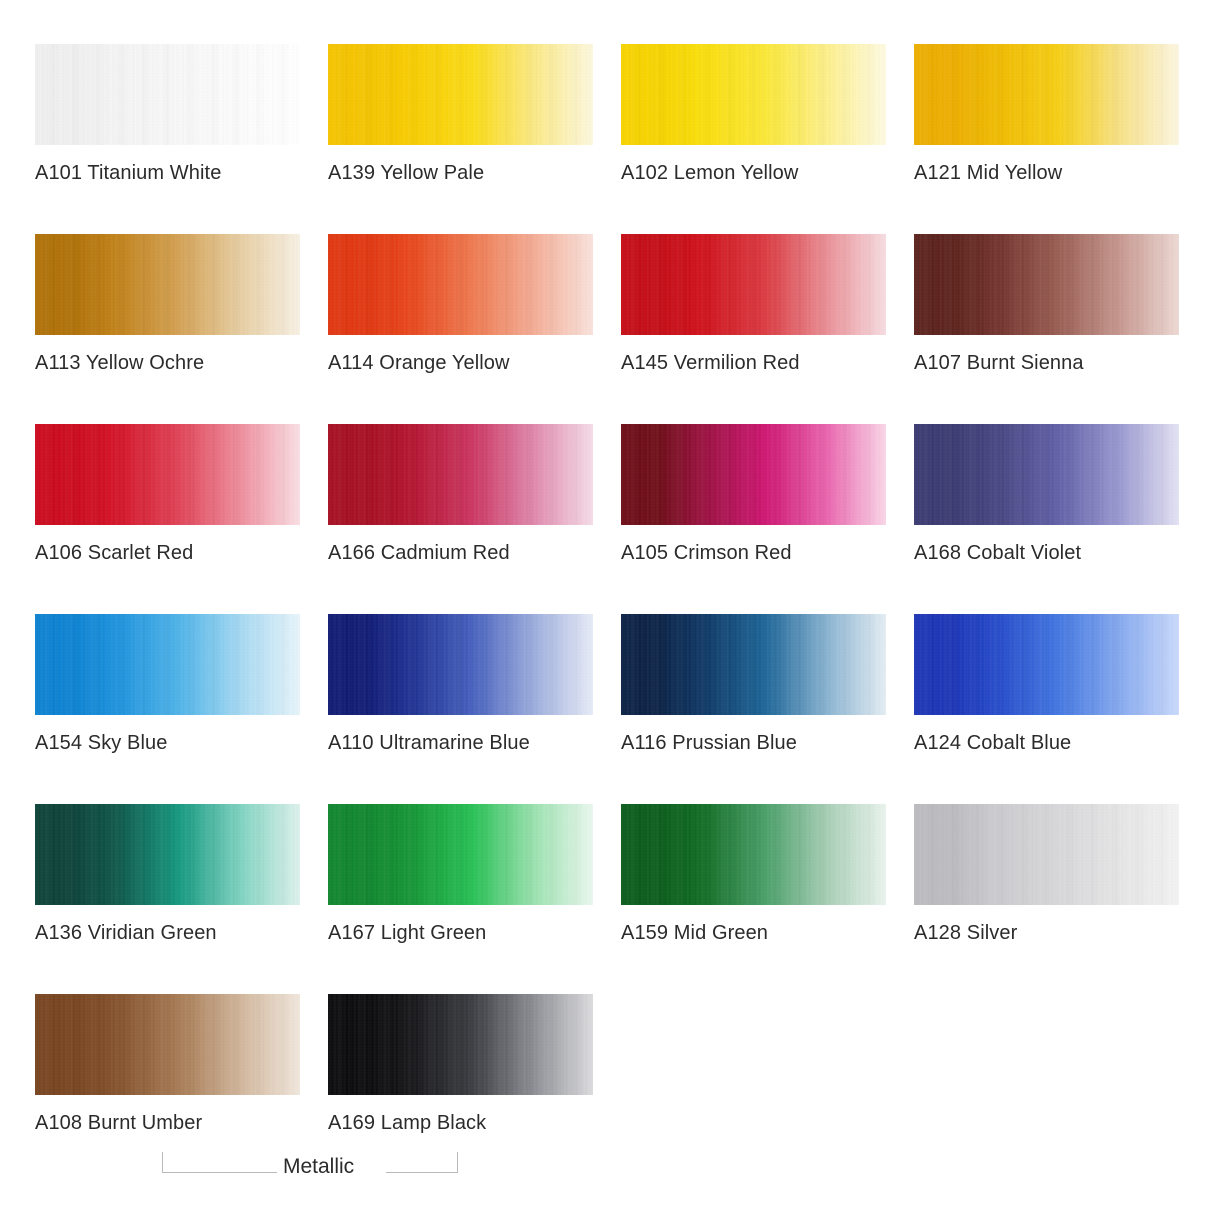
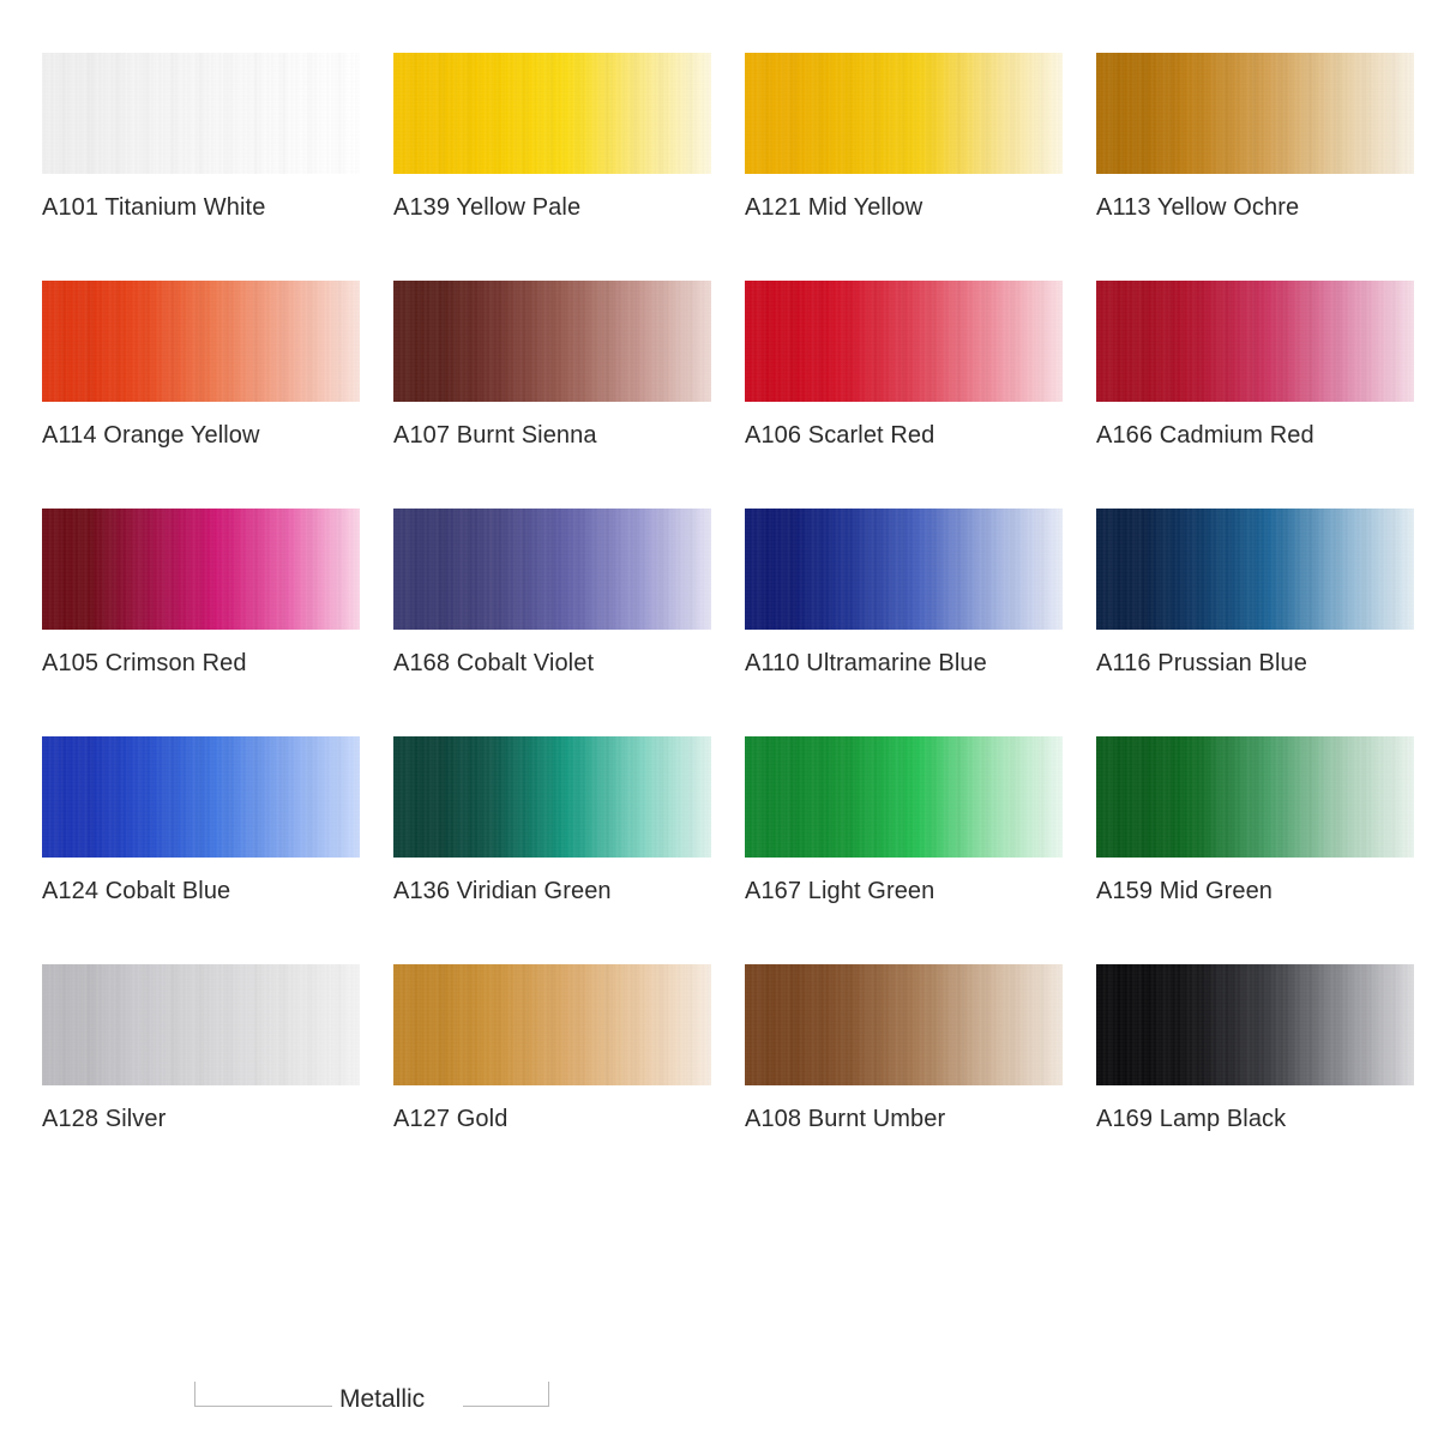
  A101 Titanium White
  A139 Yellow Pale
- A102 Lemon Yellow
  A121 Mid Yellow
  A113 Yellow Ochre
  A114 Orange Yellow
- A145 Vermilion Red
  A107 Burnt Sienna
  A106 Scarlet Red
  A166 Cadmium Red
  A105 Crimson Red
  A168 Cobalt Violet
- A154 Sky Blue
  A110 Ultramarine Blue
  A116 Prussian Blue
  A124 Cobalt Blue
  A136 Viridian Green
  A167 Light Green
  A159 Mid Green
  A128 Silver
+ A127 Gold
  A108 Burnt Umber
  A169 Lamp Black
  Metallic
